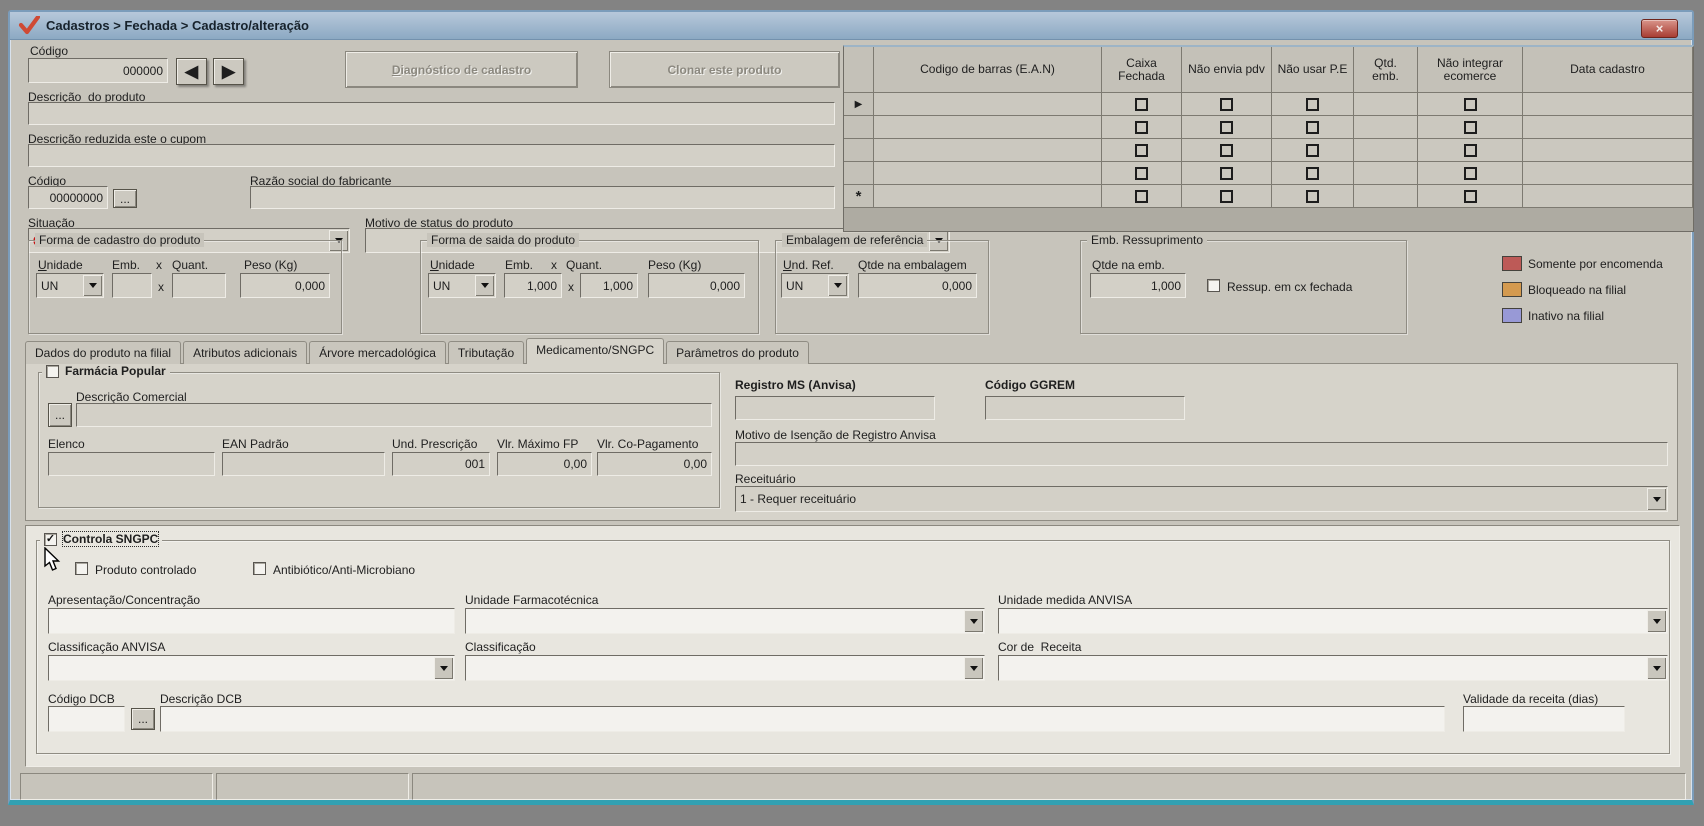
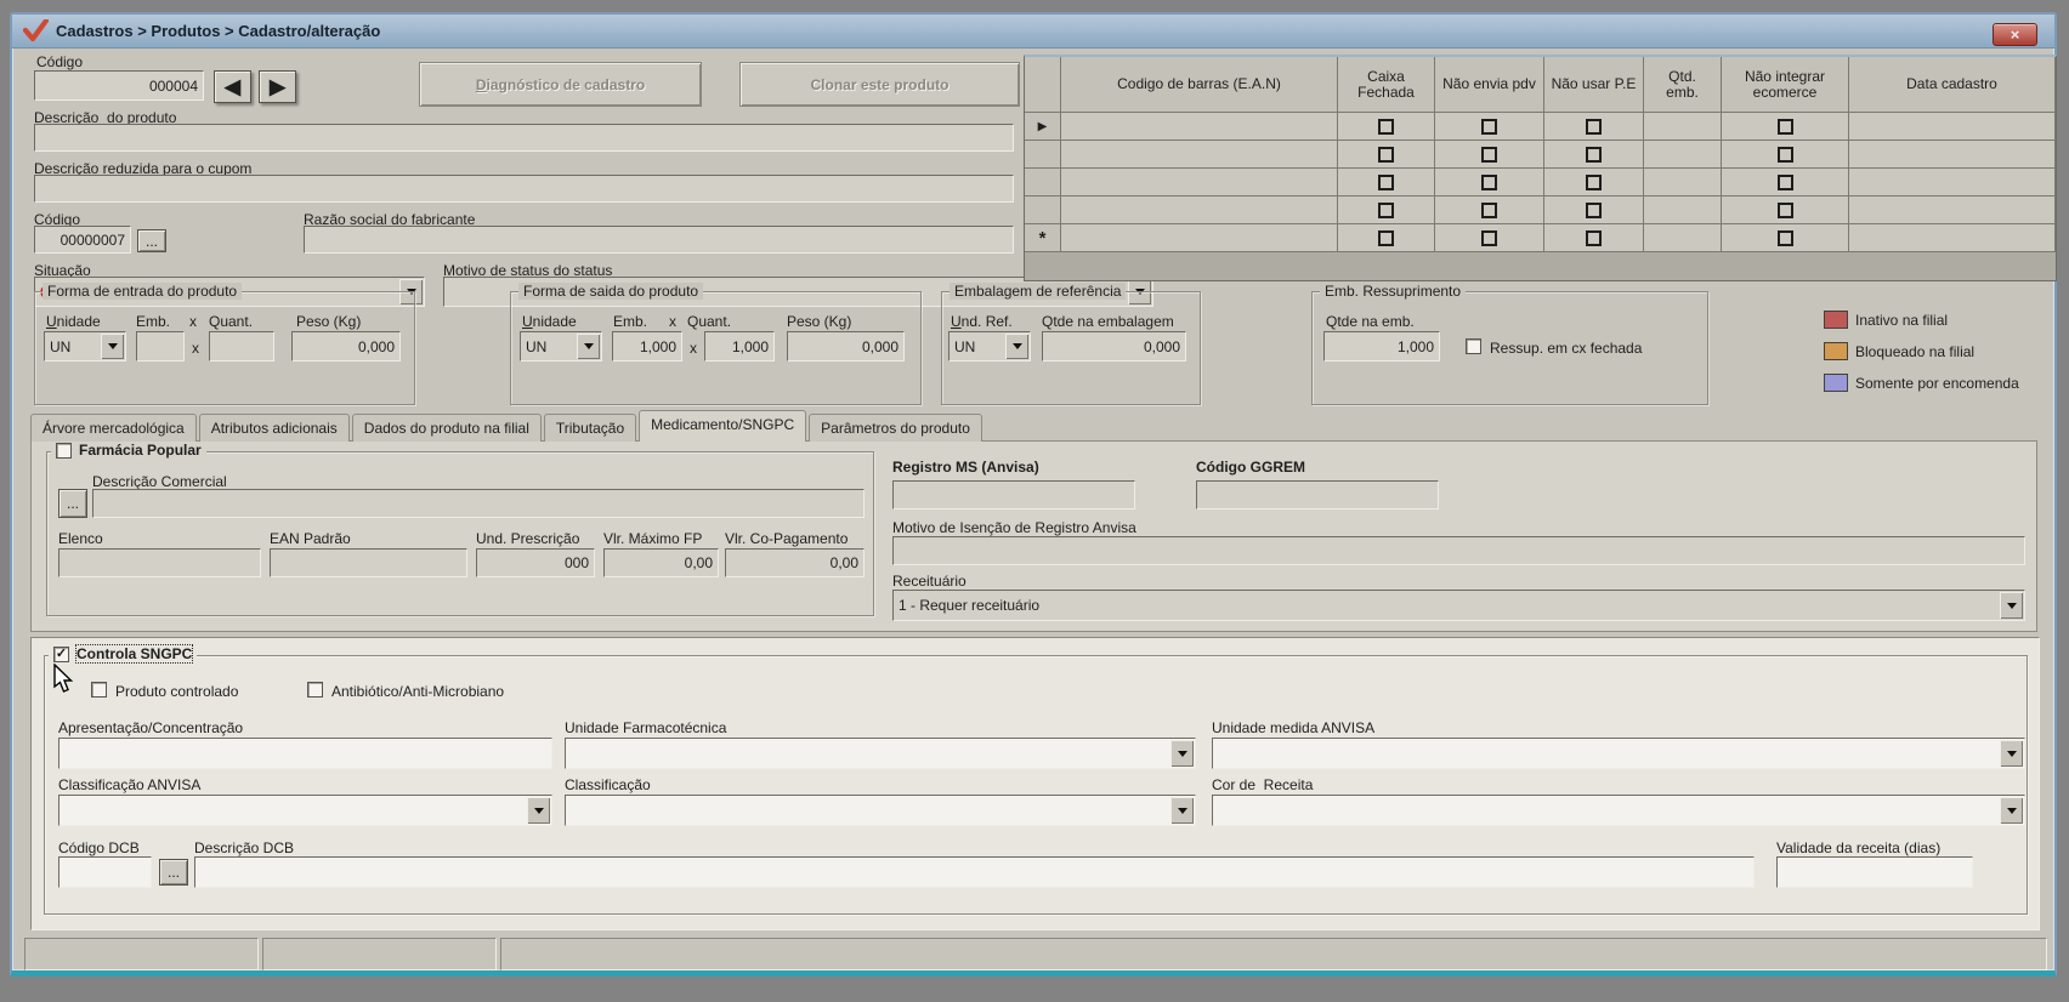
- Cadastros > Fechada > Cadastro/alteração
+ Cadastros > Produtos > Cadastro/alteração
  ×
  Código
- 000000
+ 000004
  ◀
  ▶
  Diagnóstico de cadastro
  Clonar este produto
  Descrição do produto
- Descrição reduzida este o cupom
+ Descrição reduzida para o cupom
  Código
- 00000000
+ 00000007
  ...
  Razão social do fabricante
  Situação
- Motivo de status do produto
+ Motivo de status do status
  Codigo de barras (E.A.N)
  Caixa Fechada
  Não envia pdv
  Não usar P.E
  Qtd. emb.
  Não integrar ecomerce
  Data cadastro
  ▶
  *
- Forma de cadastro do produto
+ Forma de entrada do produto
  Unidade
  Emb.
  x
  Quant.
  Peso (Kg)
  UN
  x
  0,000
  Forma de saida do produto
  Unidade
  Emb.
  x
  Quant.
  Peso (Kg)
  UN
  1,000
  x
  1,000
  0,000
  Embalagem de referência
  Und. Ref.
  Qtde na embalagem
  UN
  0,000
  Emb. Ressuprimento
  Qtde na emb.
  1,000
  Ressup. em cx fechada
- Somente por encomenda
+ Inativo na filial
  Bloqueado na filial
- Inativo na filial
+ Somente por encomenda
- Dados do produto na filial
+ Árvore mercadológica
  Atributos adicionais
- Árvore mercadológica
+ Dados do produto na filial
  Tributação
  Medicamento/SNGPC
  Parâmetros do produto
  Farmácia Popular
  Descrição Comercial
  ...
  Elenco
  EAN Padrão
  Und. Prescrição
  Vlr. Máximo FP
  Vlr. Co-Pagamento
- 001
+ 000
  0,00
  0,00
  Registro MS (Anvisa)
  Código GGREM
  Motivo de Isenção de Registro Anvisa
  Receituário
  1 - Requer receituário
  ✓
  Controla SNGPC
  Produto controlado
  Antibiótico/Anti-Microbiano
  Apresentação/Concentração
  Unidade Farmacotécnica
  Unidade medida ANVISA
  Classificação ANVISA
  Classificação
  Cor de Receita
  Código DCB
  Descrição DCB
  Validade da receita (dias)
  ...
